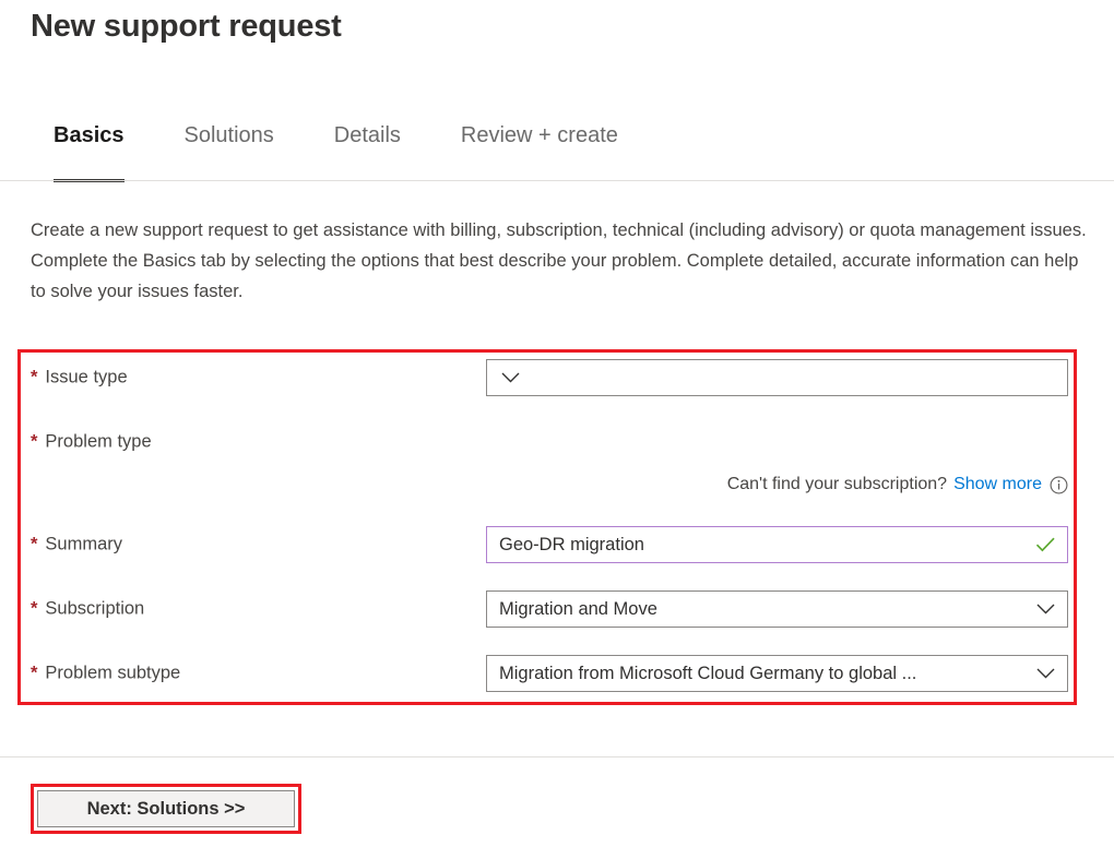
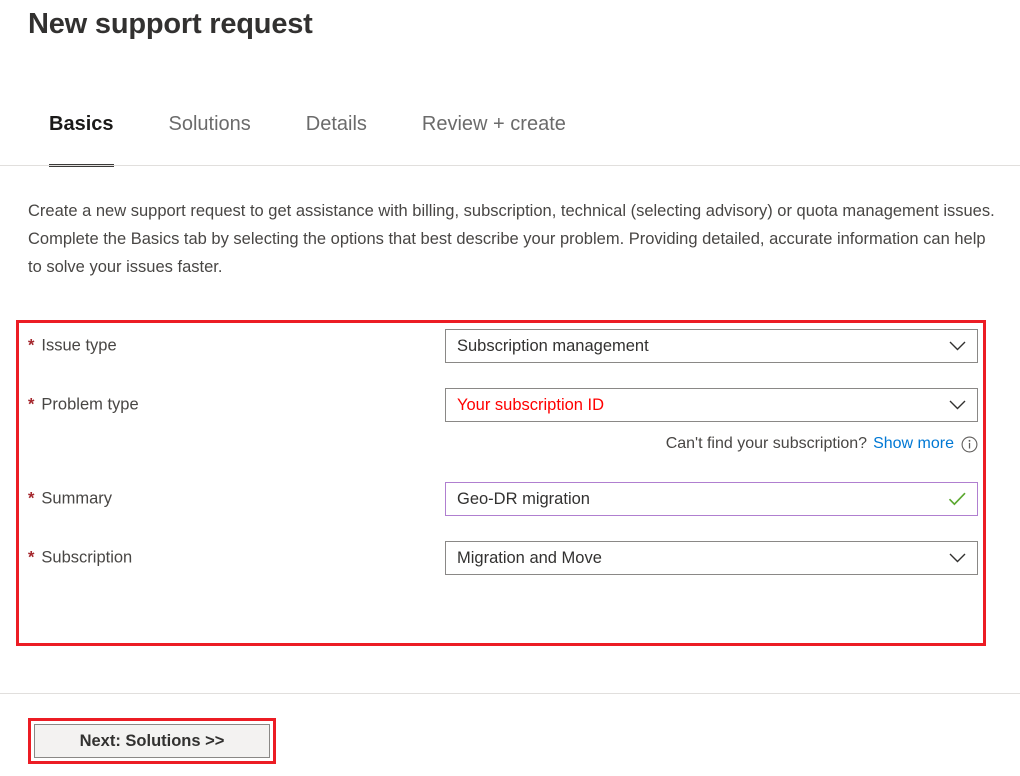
  New support request
  Basics
  Solutions
  Details
  Review + create
- Create a new support request to get assistance with billing, subscription, technical (including advisory) or quota management issues.
+ Create a new support request to get assistance with billing, subscription, technical (selecting advisory) or quota management issues.
- Complete the Basics tab by selecting the options that best describe your problem. Complete detailed, accurate information can help to solve your issues faster.
+ Complete the Basics tab by selecting the options that best describe your problem. Providing detailed, accurate information can help to solve your issues faster.
  * Issue type
+ Subscription management
  * Problem type
+ Your subscription ID
  Can't find your subscription?
  Show more
  * Summary
  Geo-DR migration
  * Subscription
  Migration and Move
- * Problem subtype
- Migration from Microsoft Cloud Germany to global ...
  Next: Solutions >>
